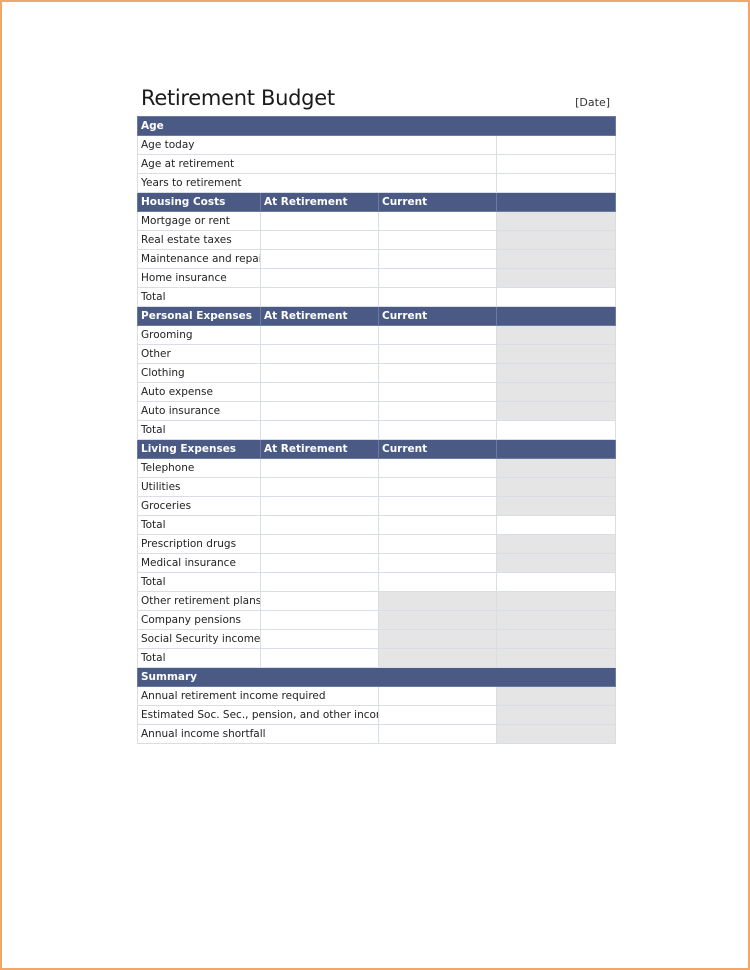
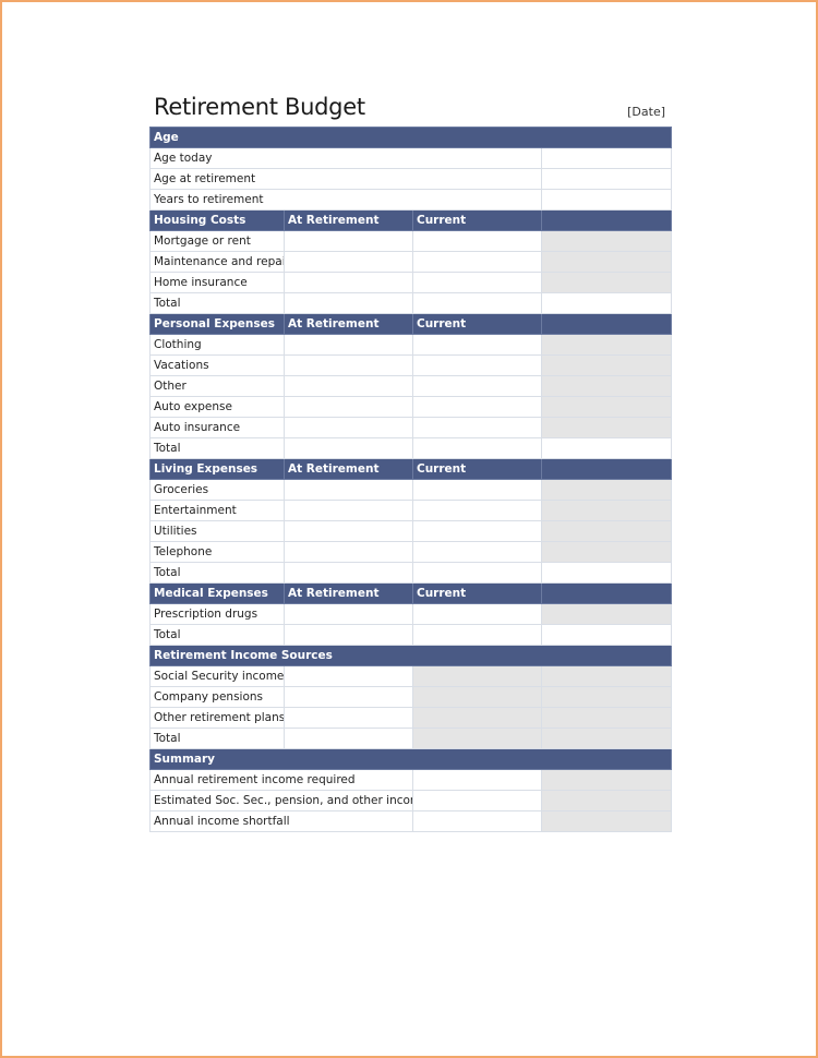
  Retirement Budget
  [Date]
  Age
  Age today
  Age at retirement
  Years to retirement
  Housing Costs	At Retirement	Current
  Mortgage or rent
- Real estate taxes
  Maintenance and repai
  Home insurance
  Total
  Personal Expenses	At Retirement	Current
- Grooming
- Other
+ Clothing
+ Vacations
- Clothing
+ Other
  Auto expense
  Auto insurance
  Total
  Living Expenses	At Retirement	Current
- Telephone
+ Groceries
+ Entertainment
  Utilities
- Groceries
+ Telephone
  Total
+ Medical Expenses	At Retirement	Current
  Prescription drugs
- Medical insurance
  Total
+ Retirement Income Sources
- Other retirement plans
+ Social Security income
  Company pensions
- Social Security income
+ Other retirement plans
  Total
  Summary
  Annual retirement income required
  Estimated Soc. Sec., pension, and other inco
  Annual income shortfall
